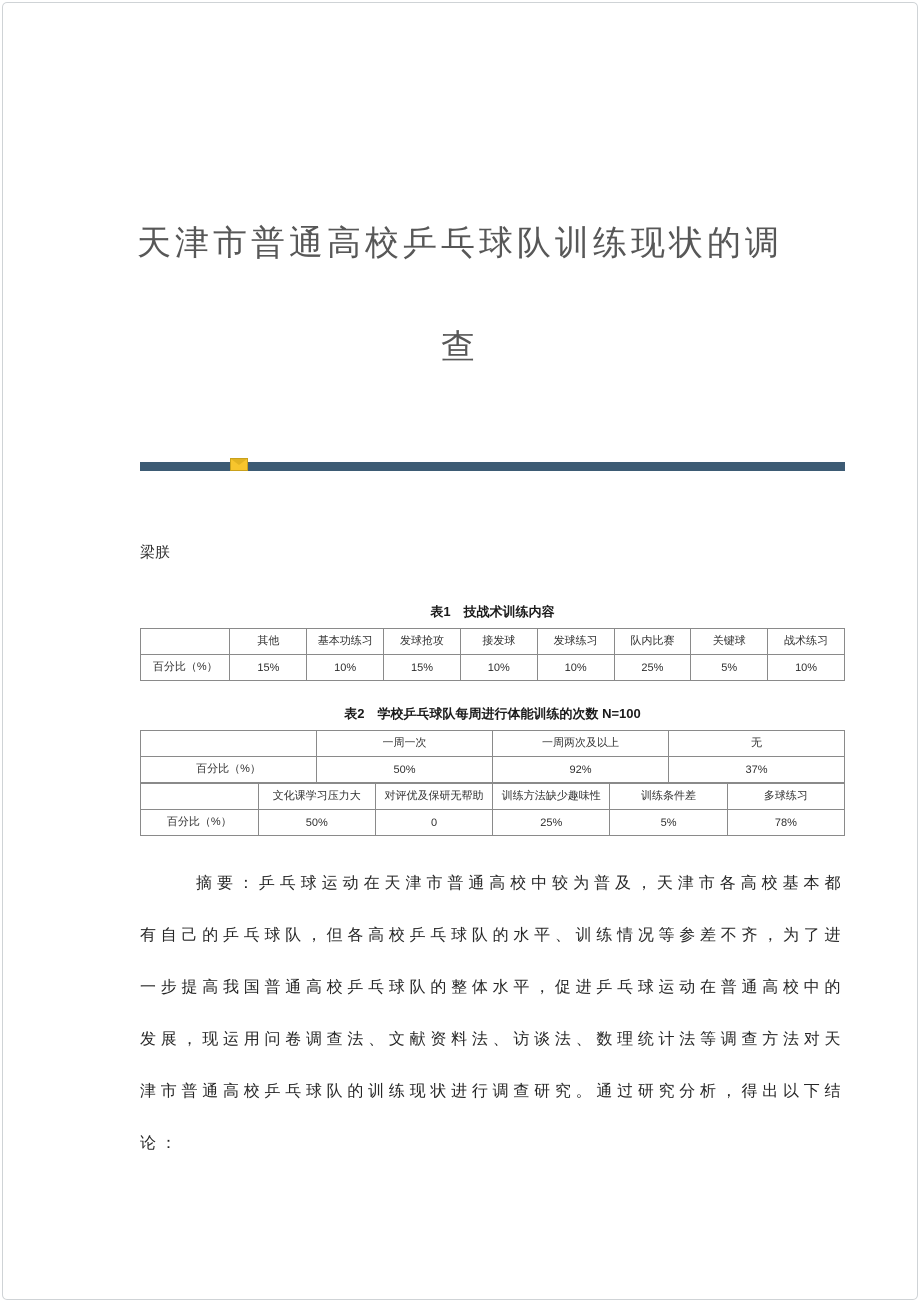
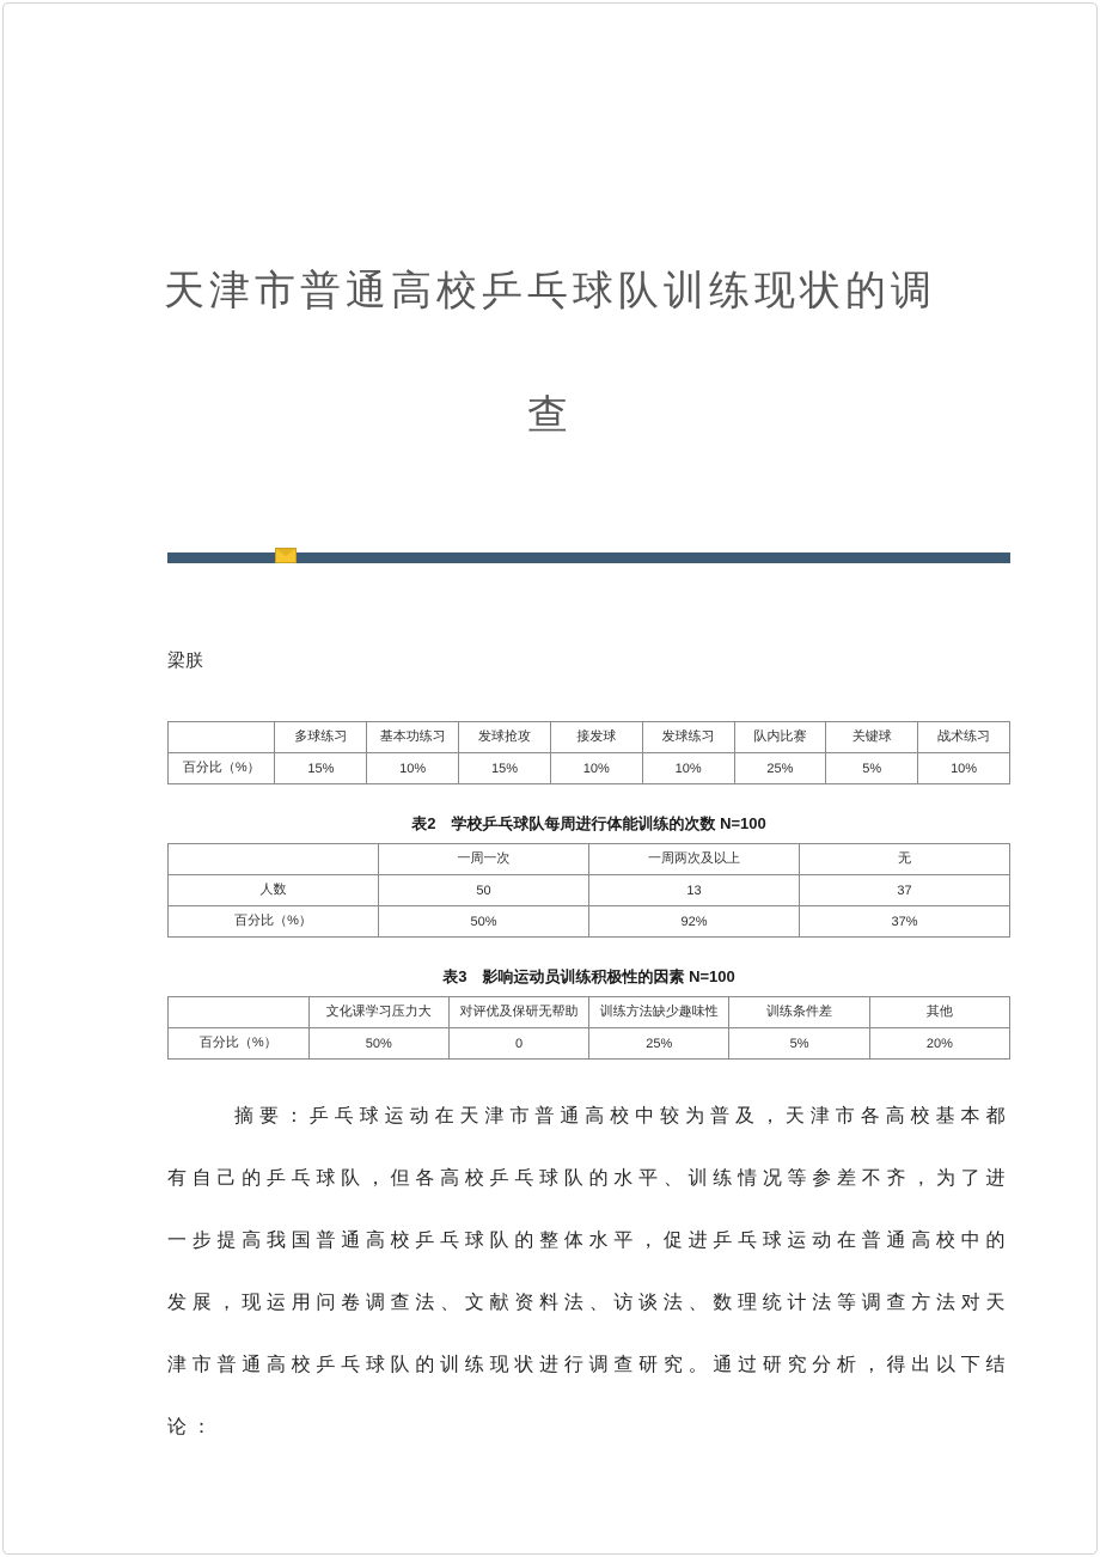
  天津市普通高校乒乓球队训练现状的调
  查
  梁朕
- 表1 技战术训练内容
- 	其他	基本功练习	发球抢攻	接发球	发球练习	队内比赛	关键球	战术练习
+ 	多球练习	基本功练习	发球抢攻	接发球	发球练习	队内比赛	关键球	战术练习
  百分比（%）	15%	10%	15%	10%	10%	25%	5%	10%
  表2 学校乒乓球队每周进行体能训练的次数 N=100
  	一周一次	一周两次及以上	无
+ 人数	50	13	37
  百分比（%）	50%	92%	37%
+ 表3 影响运动员训练积极性的因素 N=100
- 	文化课学习压力大	对评优及保研无帮助	训练方法缺少趣味性	训练条件差	多球练习
+ 	文化课学习压力大	对评优及保研无帮助	训练方法缺少趣味性	训练条件差	其他
- 百分比（%）	50%	0	25%	5%	78%
+ 百分比（%）	50%	0	25%	5%	20%
  摘要：乒乓球运动在天津市普通高校中较为普及，天津市各高校基本都有自己的乒乓球队，但各高校乒乓球队的水平、训练情况等参差不齐，为了进一步提高我国普通高校乒乓球队的整体水平，促进乒乓球运动在普通高校中的发展，现运用问卷调查法、文献资料法、访谈法、数理统计法等调查方法对天津市普通高校乒乓球队的训练现状进行调查研究。通过研究分析，得出以下结论：
